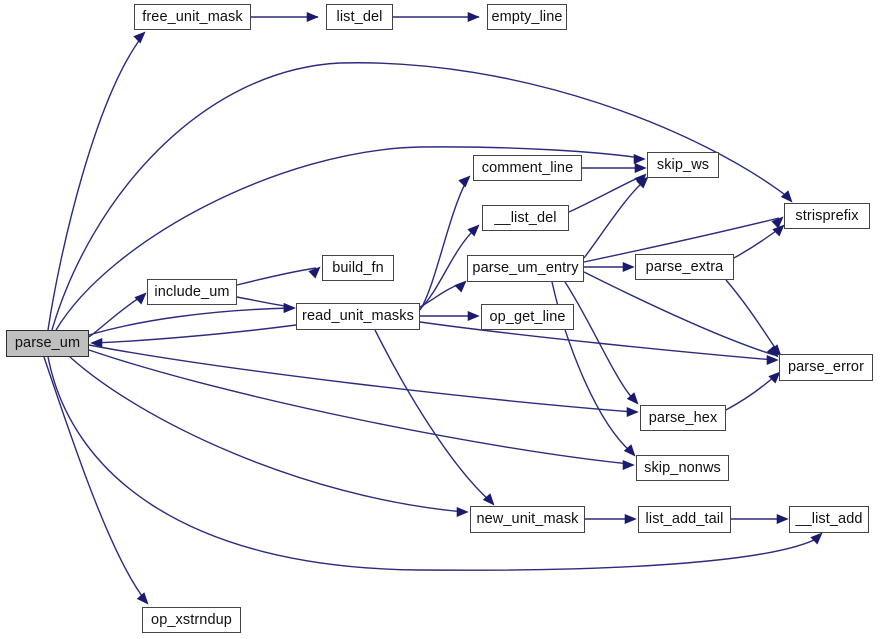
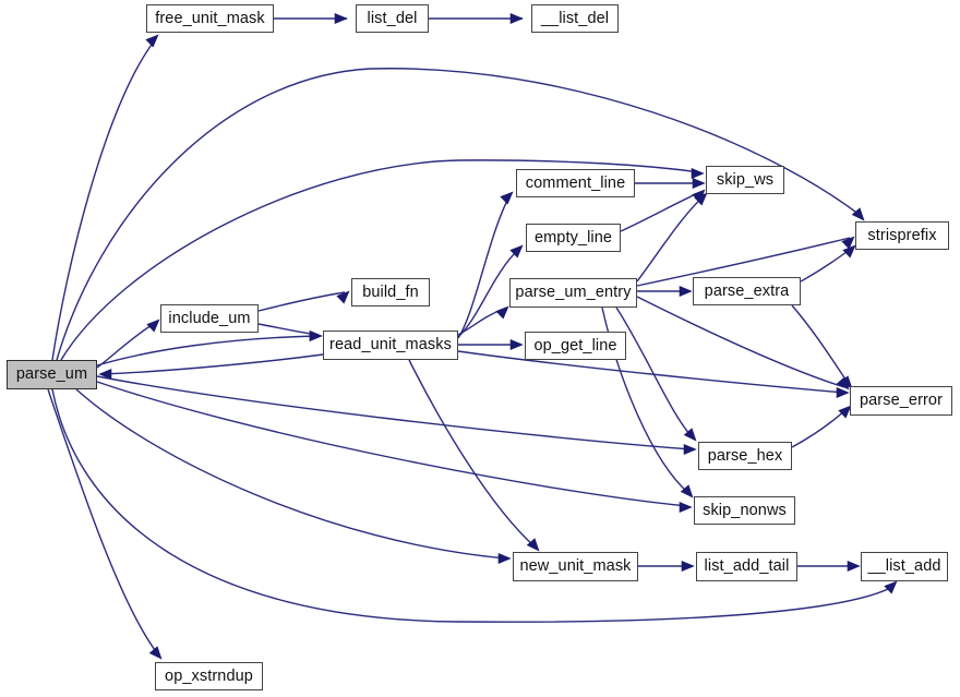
  free_unit_mask
  list_del
- empty_line
+ __list_del
  skip_ws
  comment_line
  strisprefix
- __list_del
+ empty_line
  build_fn
  parse_um_entry
  parse_extra
  include_um
  read_unit_masks
  op_get_line
  parse_um
  parse_error
  parse_hex
  skip_nonws
  new_unit_mask
  list_add_tail
  __list_add
  op_xstrndup
